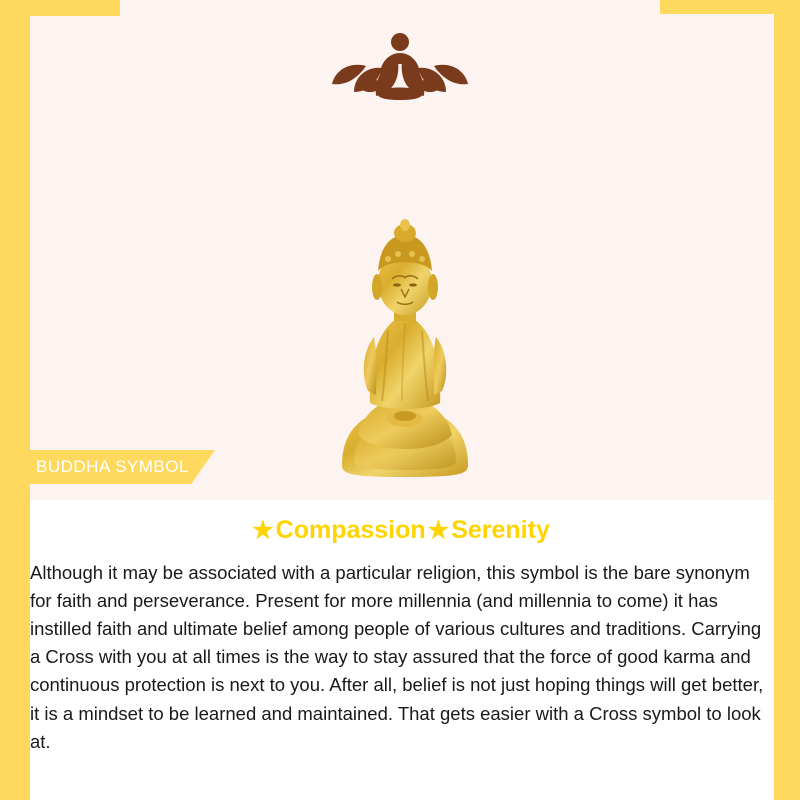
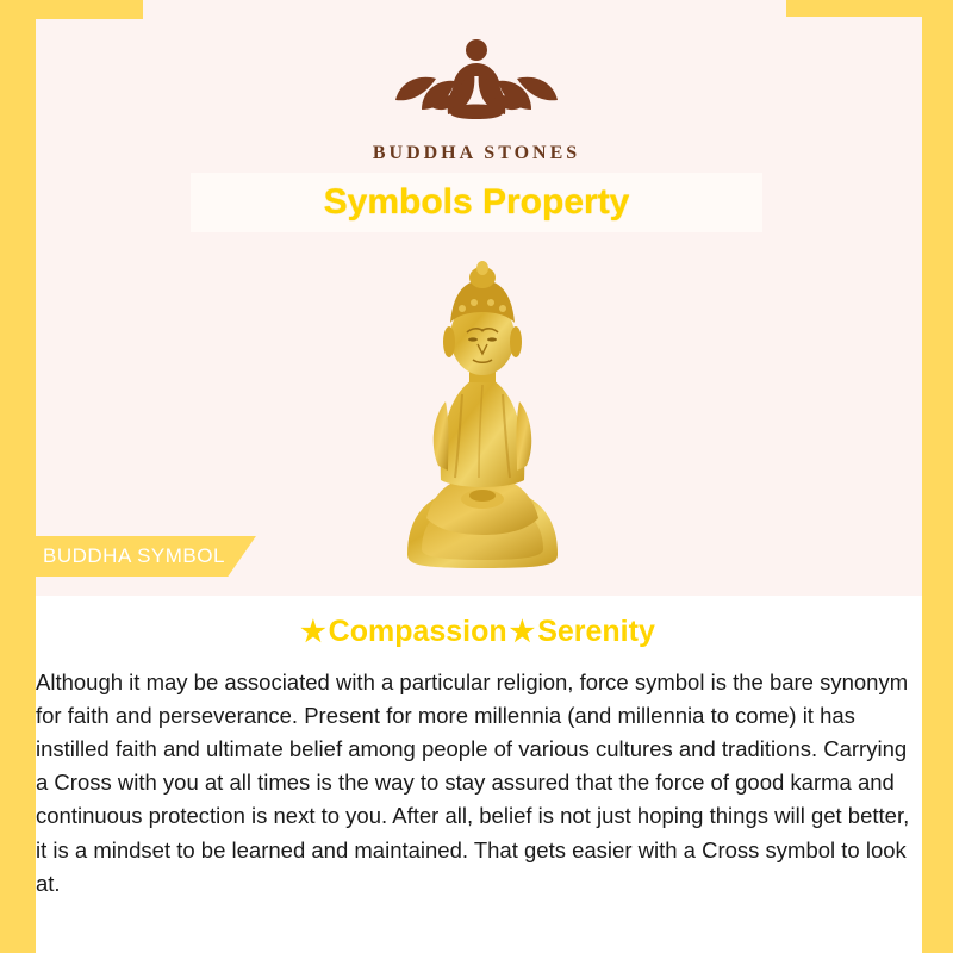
+ BUDDHA STONES
+ Symbols Property
  BUDDHA SYMBOL
  ★Compassion★Serenity
- Although it may be associated with a particular religion, this symbol is the bare synonym for faith and perseverance. Present for more millennia (and millennia to come) it has instilled faith and ultimate belief among people of various cultures and traditions. Carrying a Cross with you at all times is the way to stay assured that the force of good karma and continuous protection is next to you. After all, belief is not just hoping things will get better, it is a mindset to be learned and maintained. That gets easier with a Cross symbol to look at.
+ Although it may be associated with a particular religion, force symbol is the bare synonym for faith and perseverance. Present for more millennia (and millennia to come) it has instilled faith and ultimate belief among people of various cultures and traditions. Carrying a Cross with you at all times is the way to stay assured that the force of good karma and continuous protection is next to you. After all, belief is not just hoping things will get better, it is a mindset to be learned and maintained. That gets easier with a Cross symbol to look at.
